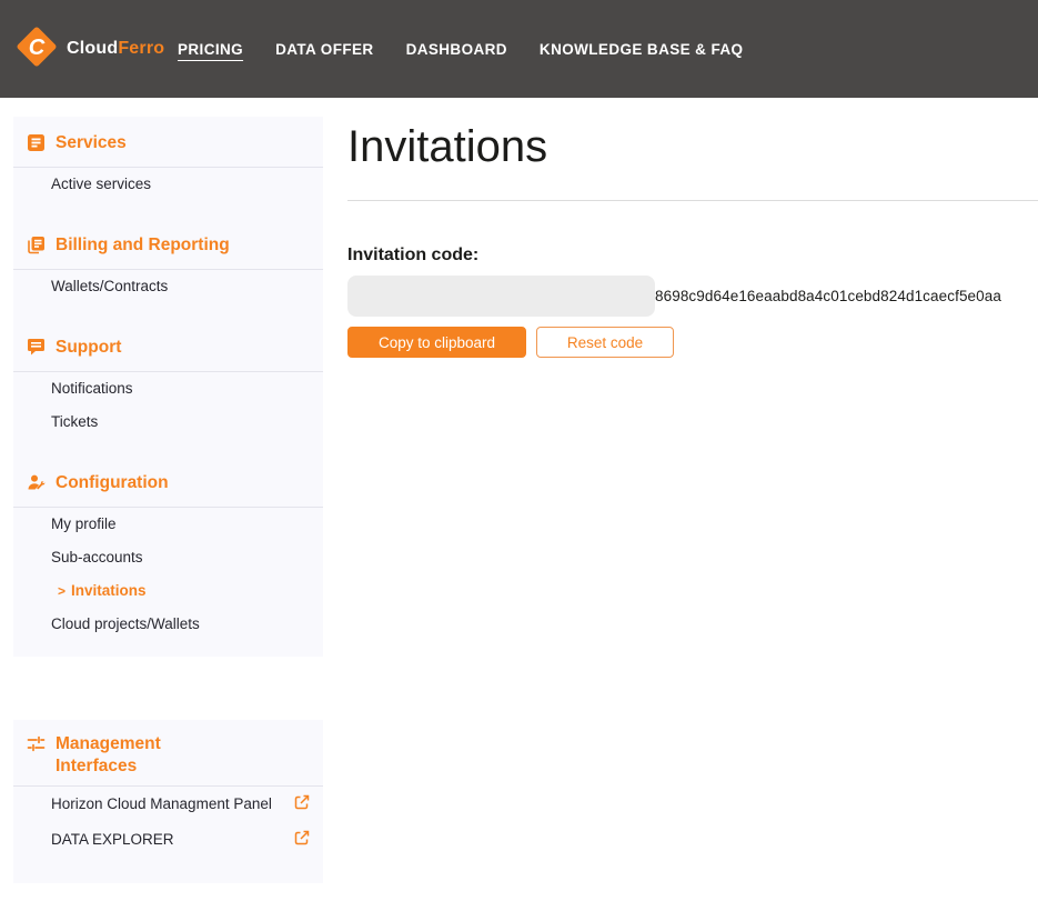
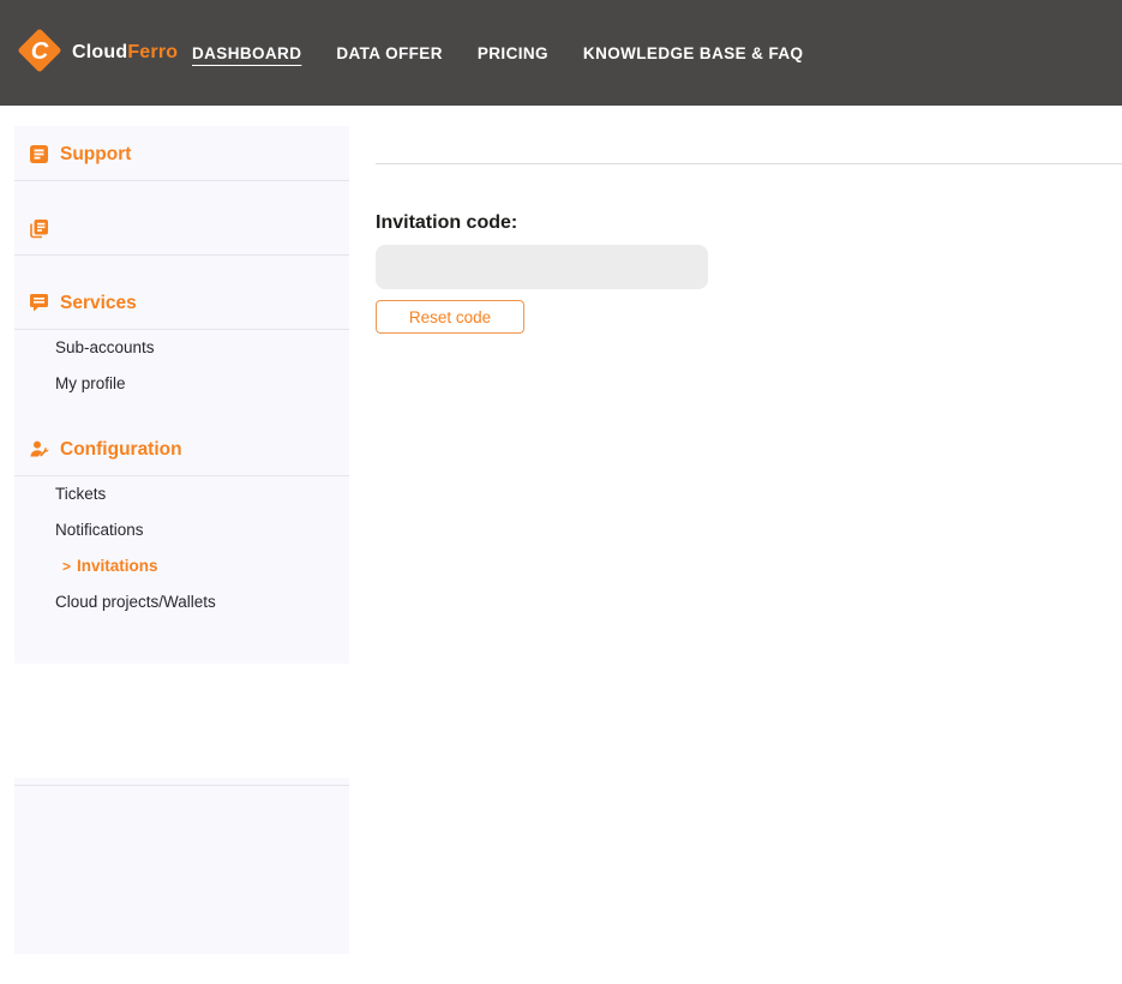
  C
  CloudFerro
- PRICING
+ DASHBOARD
  DATA OFFER
- DASHBOARD
+ PRICING
  KNOWLEDGE BASE & FAQ
- Services
+ Support
- Active services
- Billing and Reporting
- Wallets/Contracts
- Support
+ Services
- Notifications
+ Sub-accounts
- Tickets
+ My profile
  Configuration
- My profile
+ Tickets
- Sub-accounts
+ Notifications
  > Invitations
  Cloud projects/Wallets
- Management Interfaces
- Horizon Cloud Managment Panel
- DATA EXPLORER
- Invitations
  Invitation code:
- 8698c9d64e16eaabd8a4c01cebd824d1caecf5e0aa
- Copy to clipboard
  Reset code
